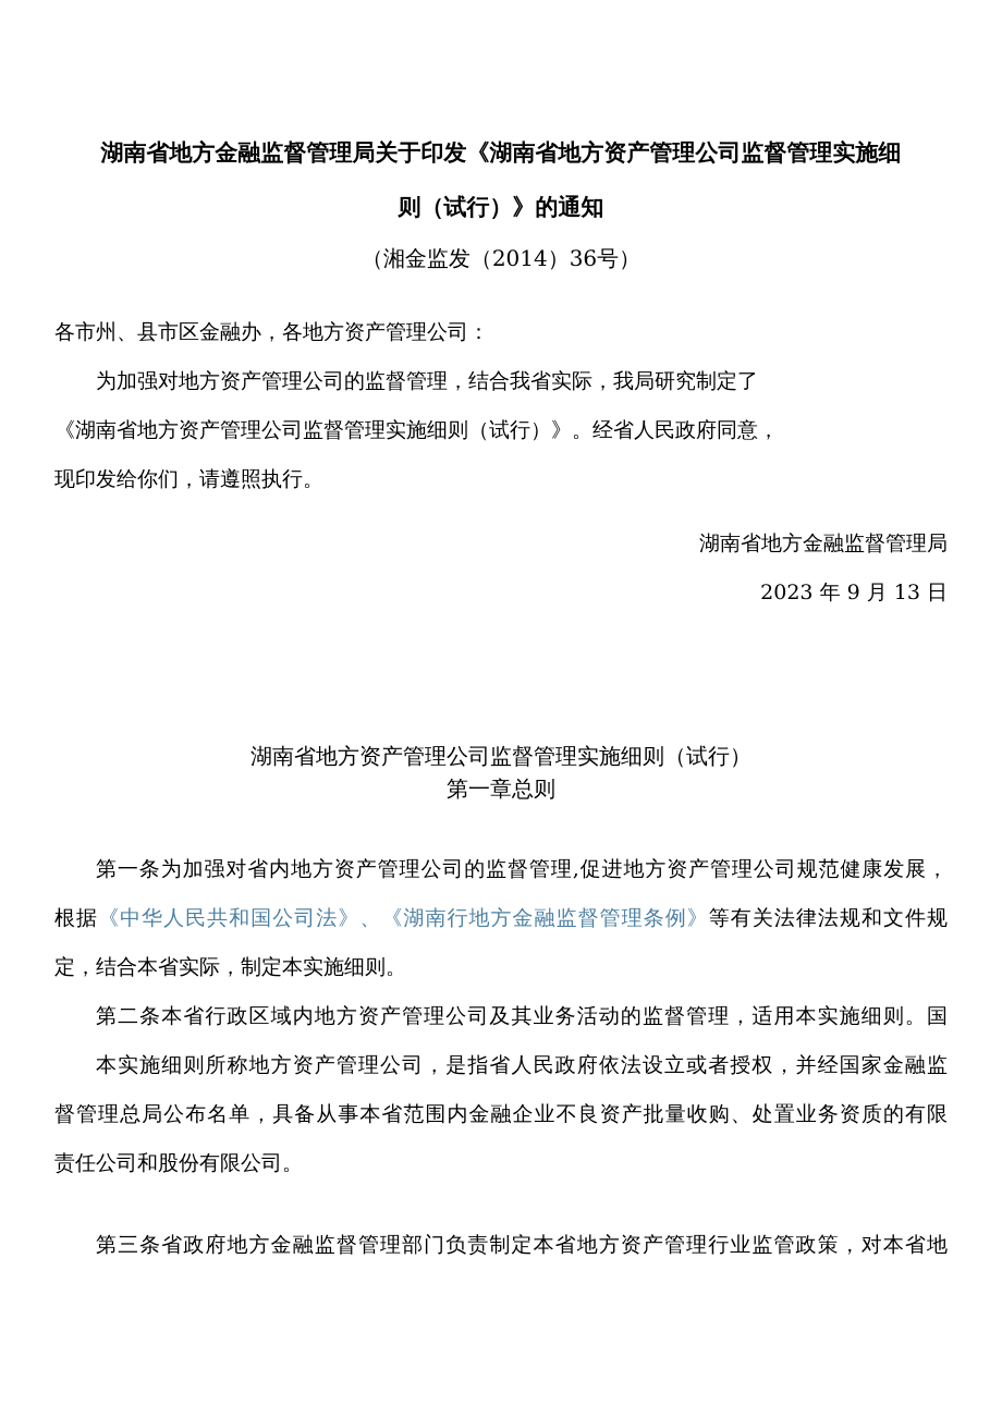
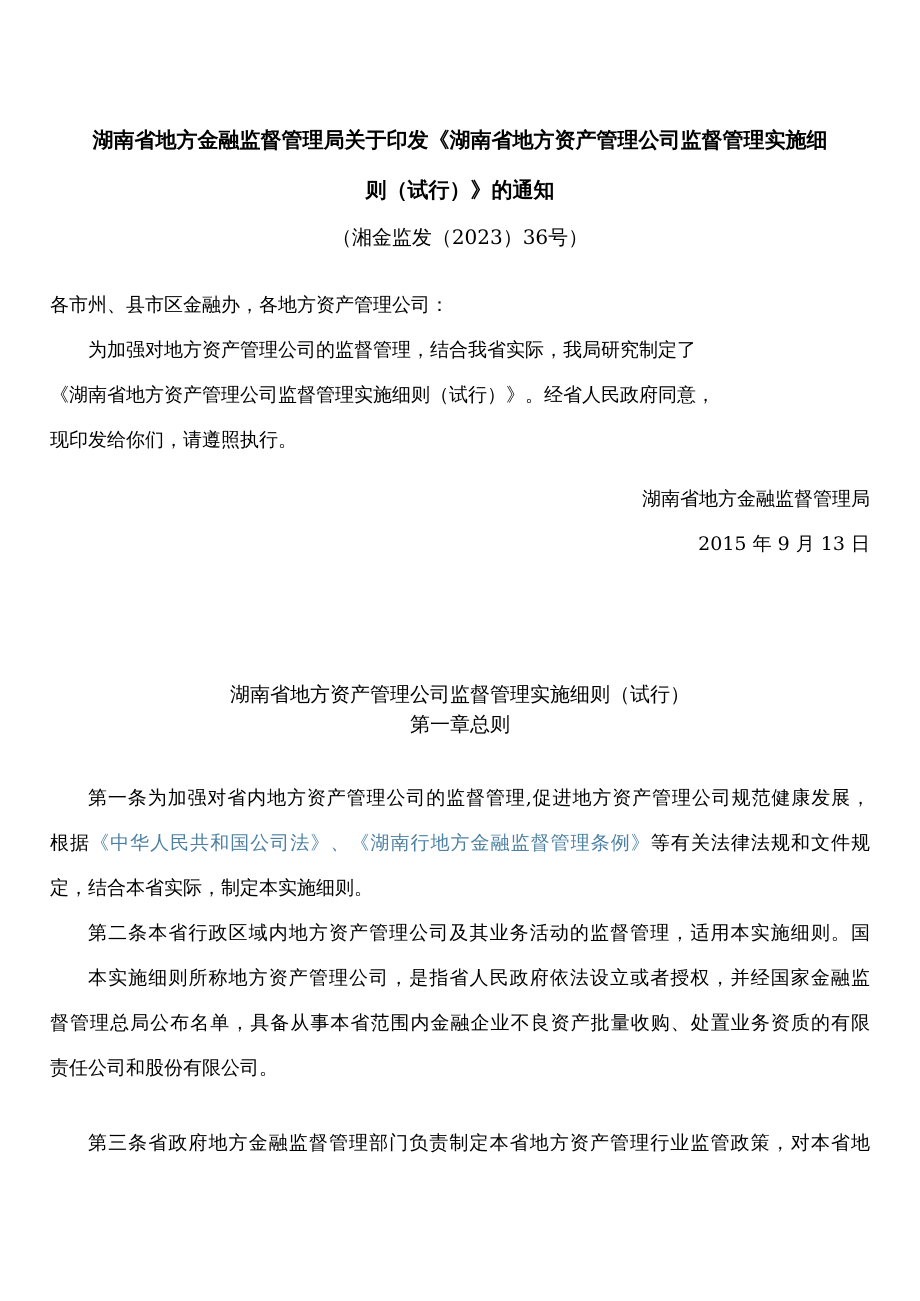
  湖南省地方金融监督管理局关于印发《湖南省地方资产管理公司监督管理实施细
  则（试行）》的通知
- （湘金监发（2014）36号）
+ （湘金监发（2023）36号）
  各市州、县市区金融办，各地方资产管理公司：
  为加强对地方资产管理公司的监督管理，结合我省实际，我局研究制定了
  《湖南省地方资产管理公司监督管理实施细则（试行）》。经省人民政府同意，
  现印发给你们，请遵照执行。
  湖南省地方金融监督管理局
- 2023 年 9 月 13 日
+ 2015 年 9 月 13 日
  湖南省地方资产管理公司监督管理实施细则（试行）
  第一章总则
  第一条为加强对省内地方资产管理公司的监督管理,促进地方资产管理公司规范健康发展，
  根据《中华人民共和国公司法》、《湖南行地方金融监督管理条例》等有关法律法规和文件规
  定，结合本省实际，制定本实施细则。
  第二条本省行政区域内地方资产管理公司及其业务活动的监督管理，适用本实施细则。国
  本实施细则所称地方资产管理公司，是指省人民政府依法设立或者授权，并经国家金融监
  督管理总局公布名单，具备从事本省范围内金融企业不良资产批量收购、处置业务资质的有限
  责任公司和股份有限公司。
  第三条省政府地方金融监督管理部门负责制定本省地方资产管理行业监管政策，对本省地
